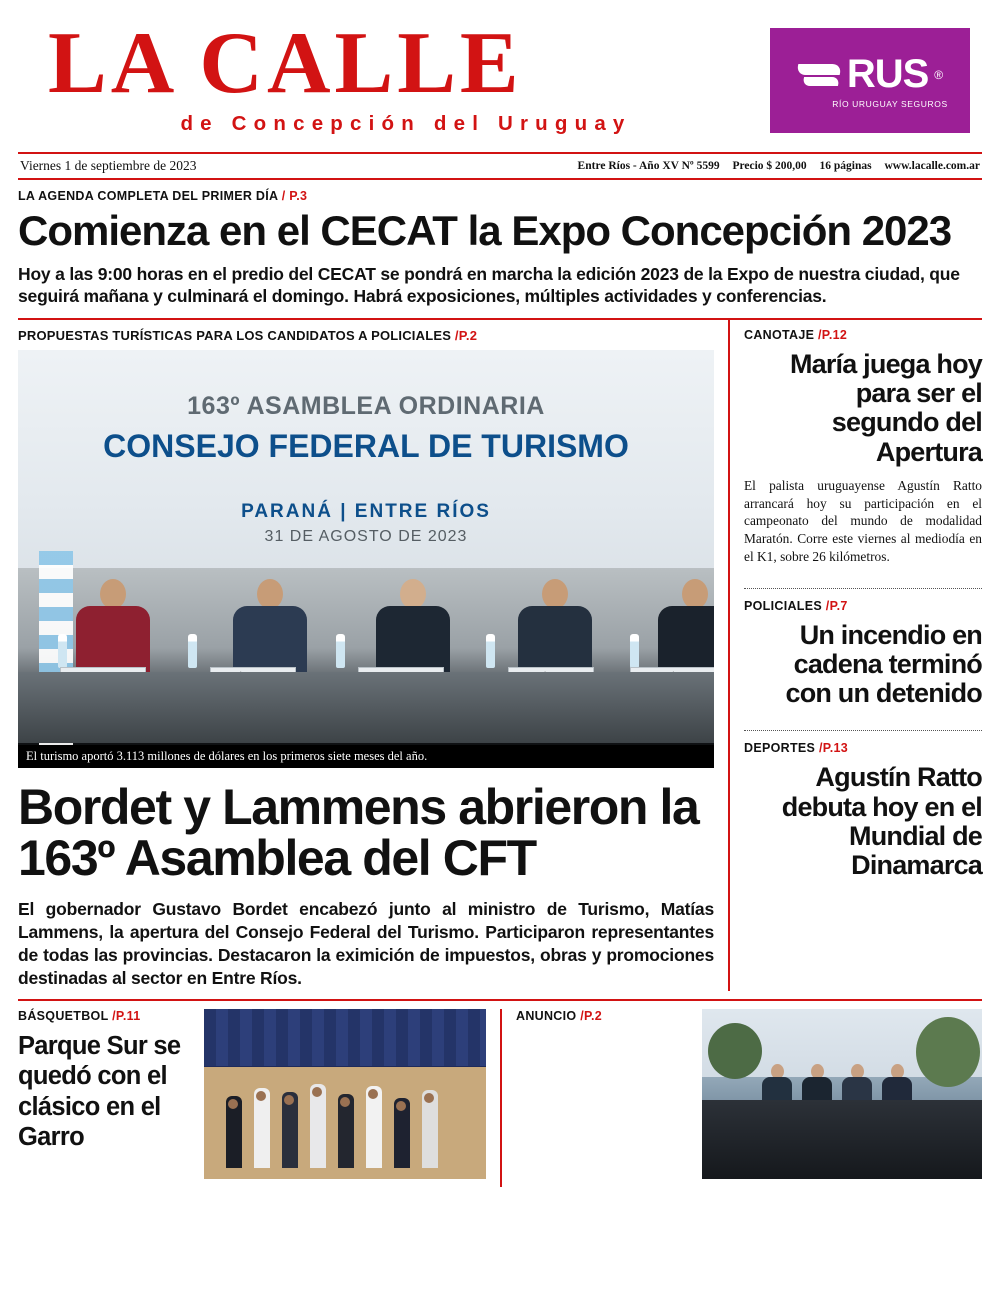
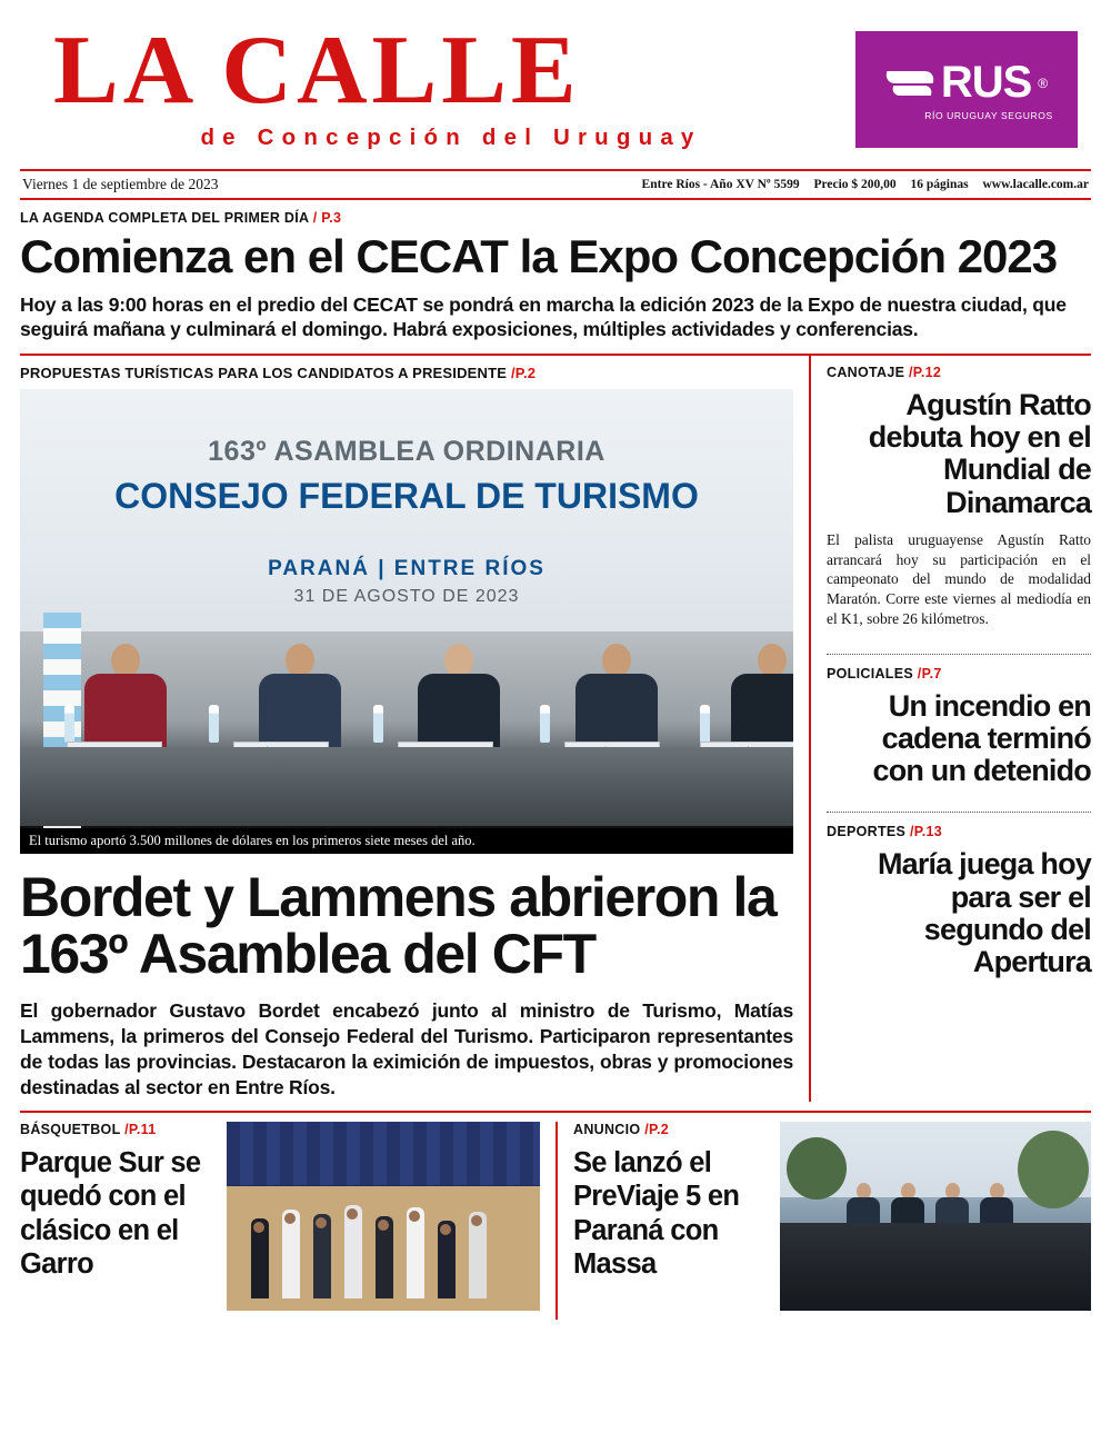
  LA CALLE
  de Concepción del Uruguay
  RUS
  ®
  RÍO URUGUAY SEGUROS
  Viernes 1 de septiembre de 2023
  Entre Ríos - Año XV Nº 5599 Precio $ 200,00 16 páginas www.lacalle.com.ar
  LA AGENDA COMPLETA DEL PRIMER DÍA / P.3
  Comienza en el CECAT la Expo Concepción 2023
  Hoy a las 9:00 horas en el predio del CECAT se pondrá en marcha la edición 2023 de la Expo de nuestra ciudad, que seguirá mañana y culminará el domingo. Habrá exposiciones, múltiples actividades y conferencias.
- PROPUESTAS TURÍSTICAS PARA LOS CANDIDATOS A POLICIALES /P.2
+ PROPUESTAS TURÍSTICAS PARA LOS CANDIDATOS A PRESIDENTE /P.2
  163º ASAMBLEA ORDINARIA
  CONSEJO FEDERAL DE TURISMO
  PARANÁ | ENTRE RÍOS
  31 DE AGOSTO DE 2023
- El turismo aportó 3.113 millones de dólares en los primeros siete meses del año.
+ El turismo aportó 3.500 millones de dólares en los primeros siete meses del año.
  Bordet y Lammens abrieron la 163º Asamblea del CFT
- El gobernador Gustavo Bordet encabezó junto al ministro de Turismo, Matías Lammens, la apertura del Consejo Federal del Turismo. Participaron representantes de todas las provincias. Destacaron la eximición de impuestos, obras y promociones destinadas al sector en Entre Ríos.
+ El gobernador Gustavo Bordet encabezó junto al ministro de Turismo, Matías Lammens, la primeros del Consejo Federal del Turismo. Participaron representantes de todas las provincias. Destacaron la eximición de impuestos, obras y promociones destinadas al sector en Entre Ríos.
  CANOTAJE /P.12
- María juega hoy para ser el segundo del Apertura
+ Agustín Ratto debuta hoy en el Mundial de Dinamarca
  El palista uruguayense Agustín Ratto arrancará hoy su participación en el campeonato del mundo de modalidad Maratón. Corre este viernes al mediodía en el K1, sobre 26 kilómetros.
  POLICIALES /P.7
  Un incendio en cadena terminó con un detenido
  DEPORTES /P.13
- Agustín Ratto debuta hoy en el Mundial de Dinamarca
+ María juega hoy para ser el segundo del Apertura
  BÁSQUETBOL /P.11
  Parque Sur se quedó con el clásico en el Garro
  ANUNCIO /P.2
+ Se lanzó el PreViaje 5 en Paraná con Massa
